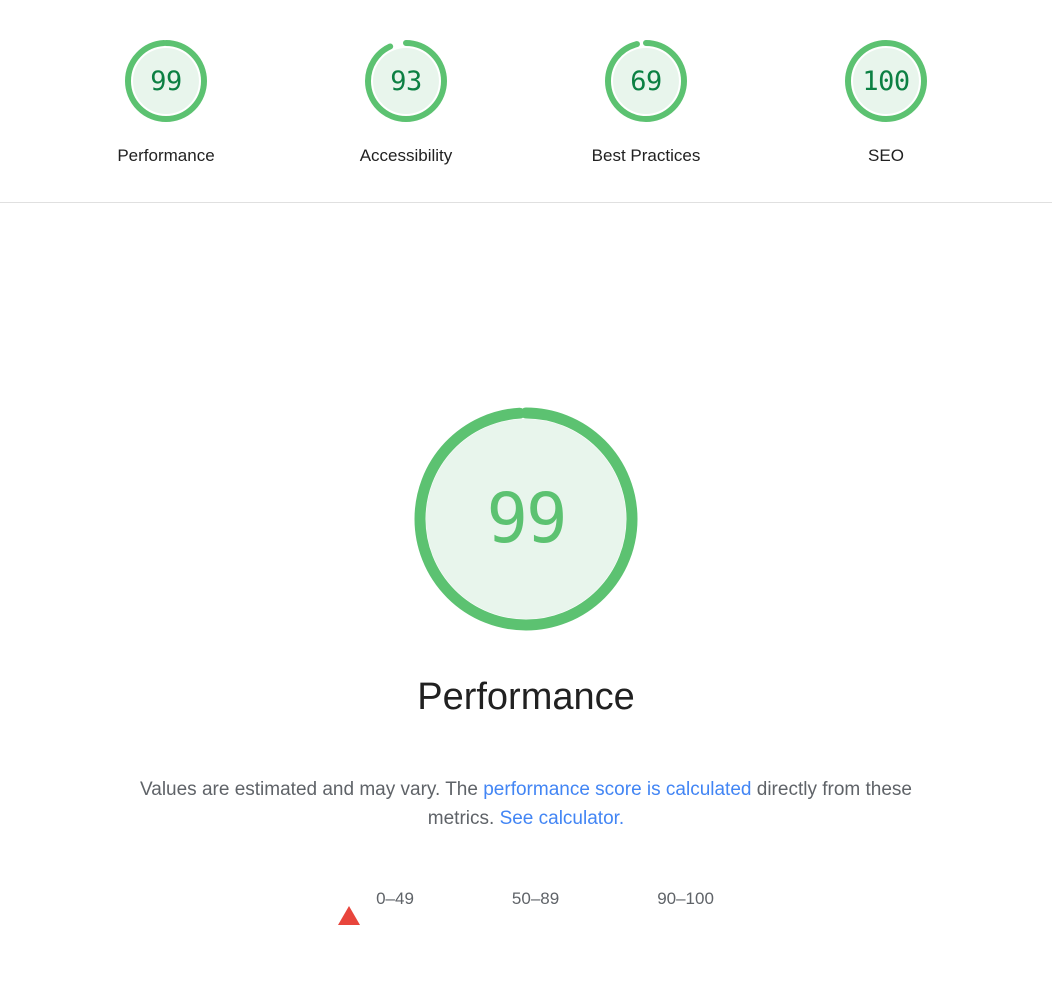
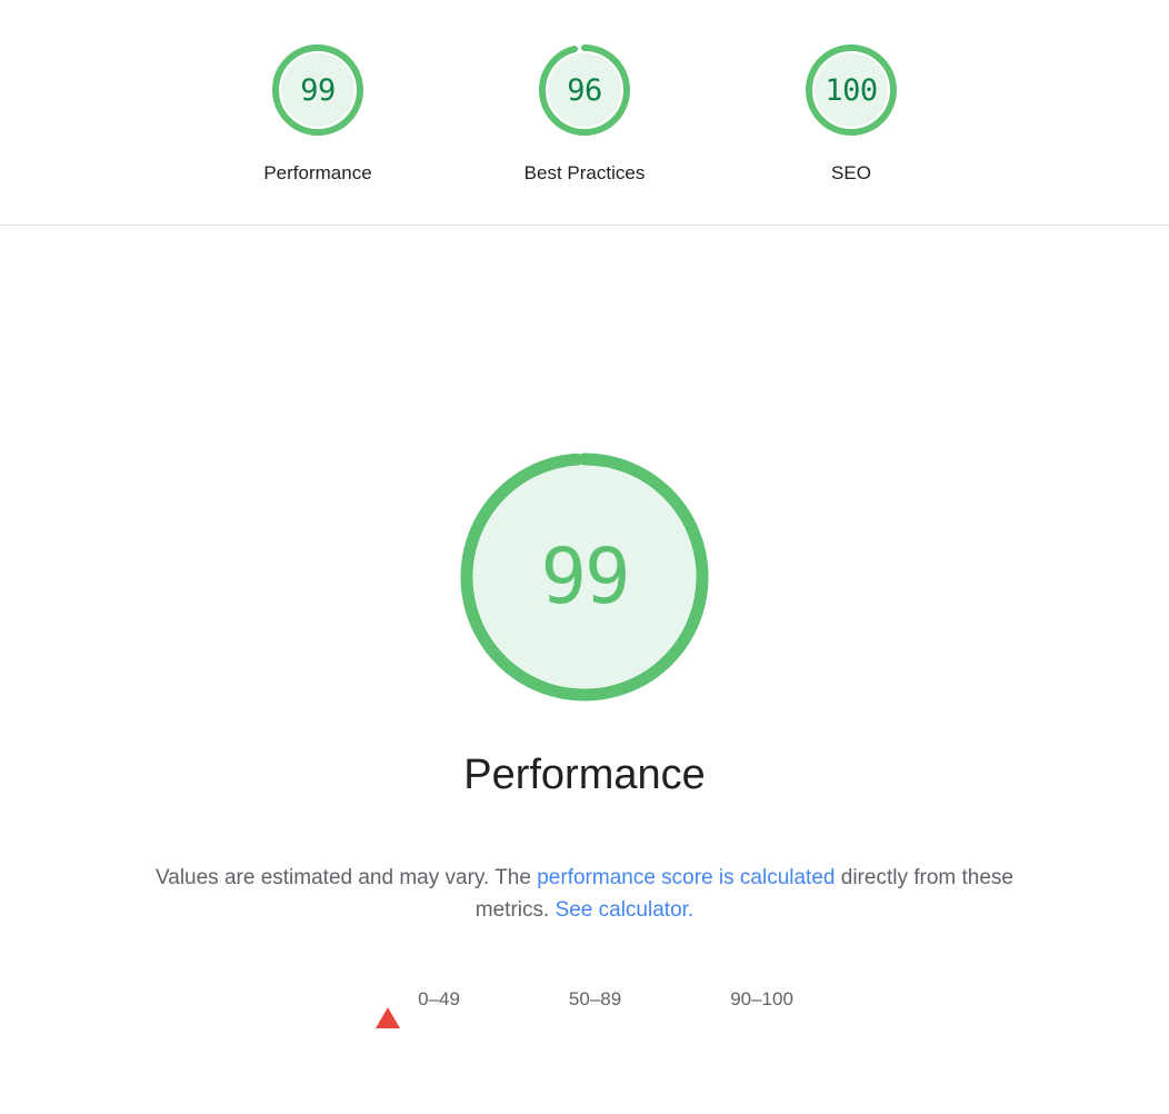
  99
  Performance
- 93
- Accessibility
- 69
+ 96
  Best Practices
  100
  SEO
  99
  Performance
  Values are estimated and may vary. The performance score is calculated directly from these metrics. See calculator.
  0–49
  50–89
  90–100
